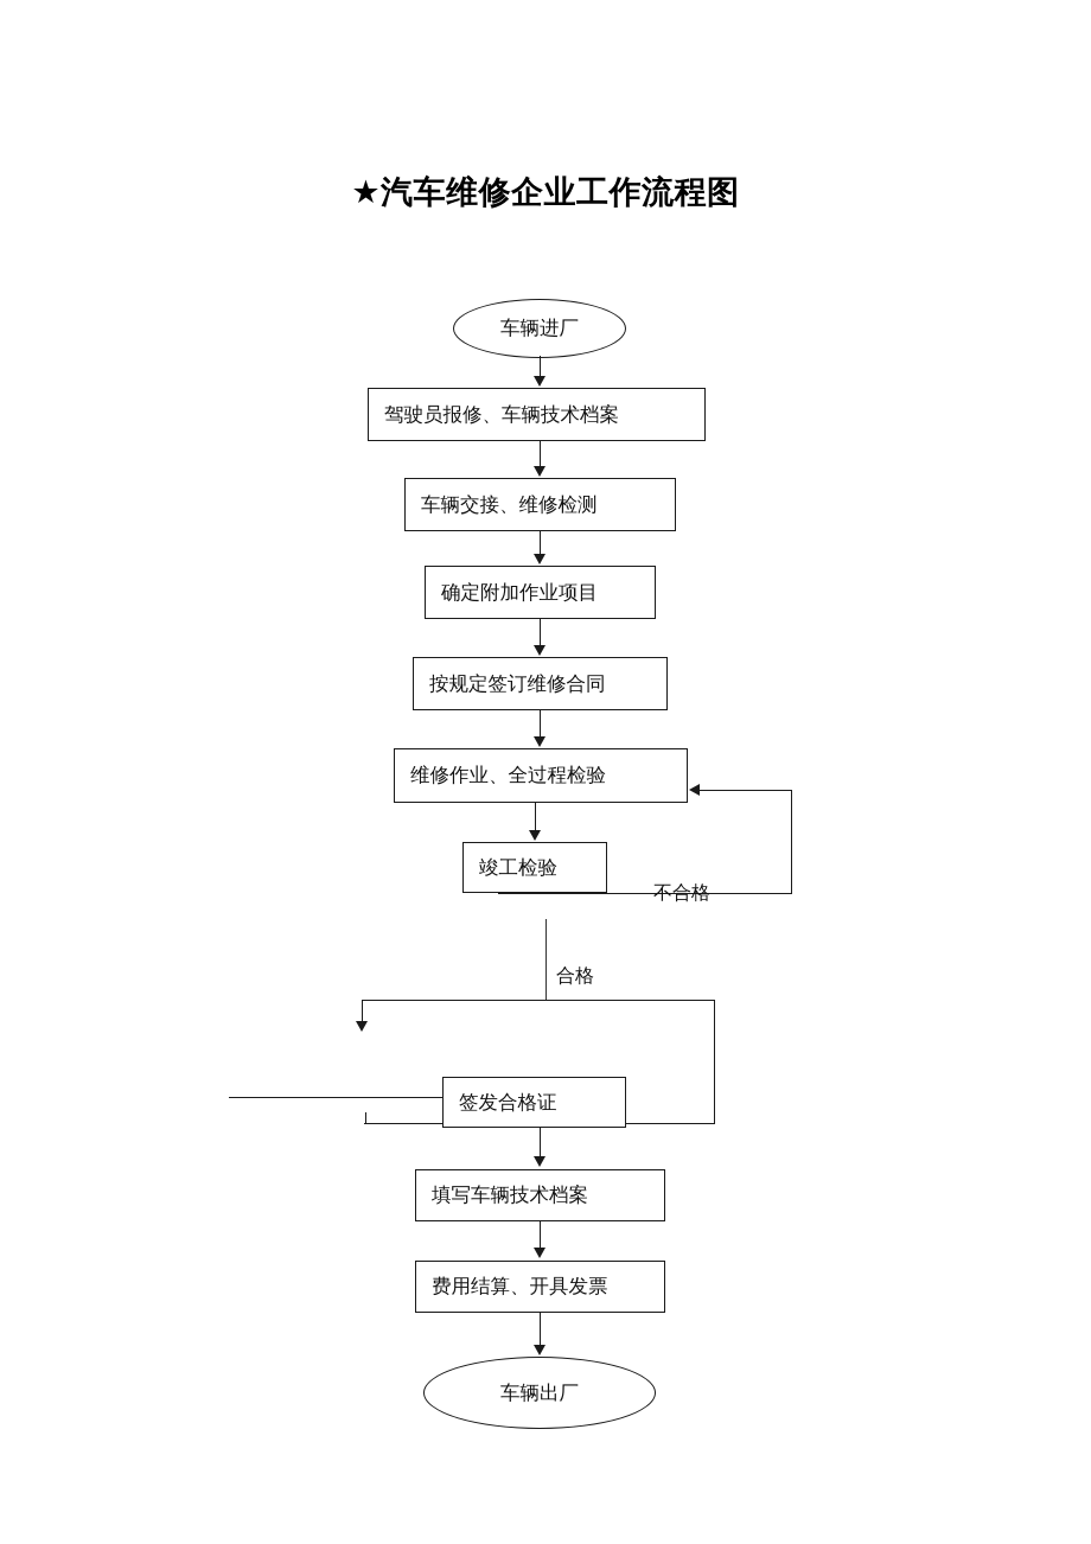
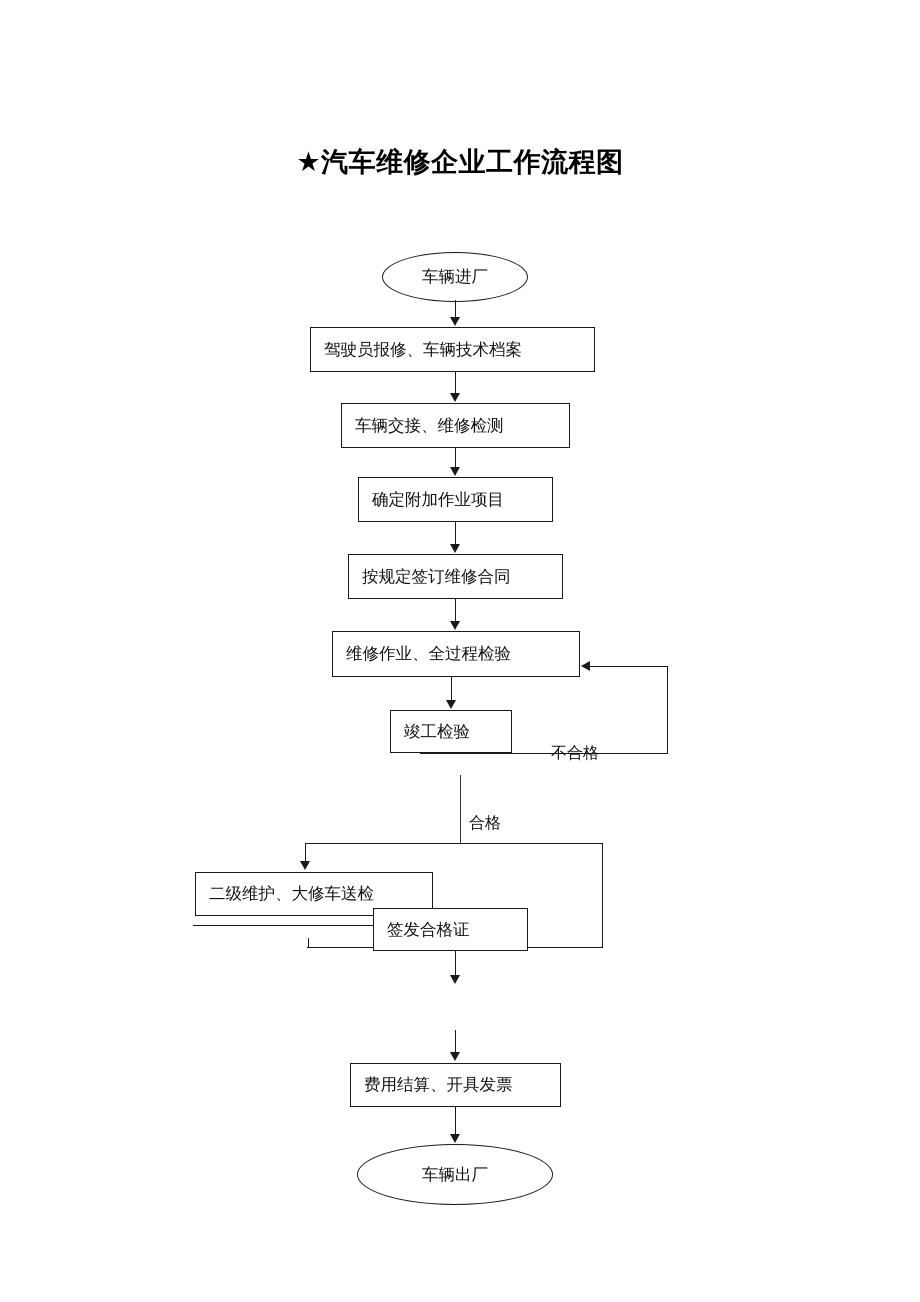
  ★汽车维修企业工作流程图
  车辆进厂
  驾驶员报修、车辆技术档案
  车辆交接、维修检测
  确定附加作业项目
  按规定签订维修合同
  维修作业、全过程检验
  竣工检验
+ 二级维护、大修车送检
  签发合格证
- 填写车辆技术档案
  费用结算、开具发票
  车辆出厂
  不合格
  合格
